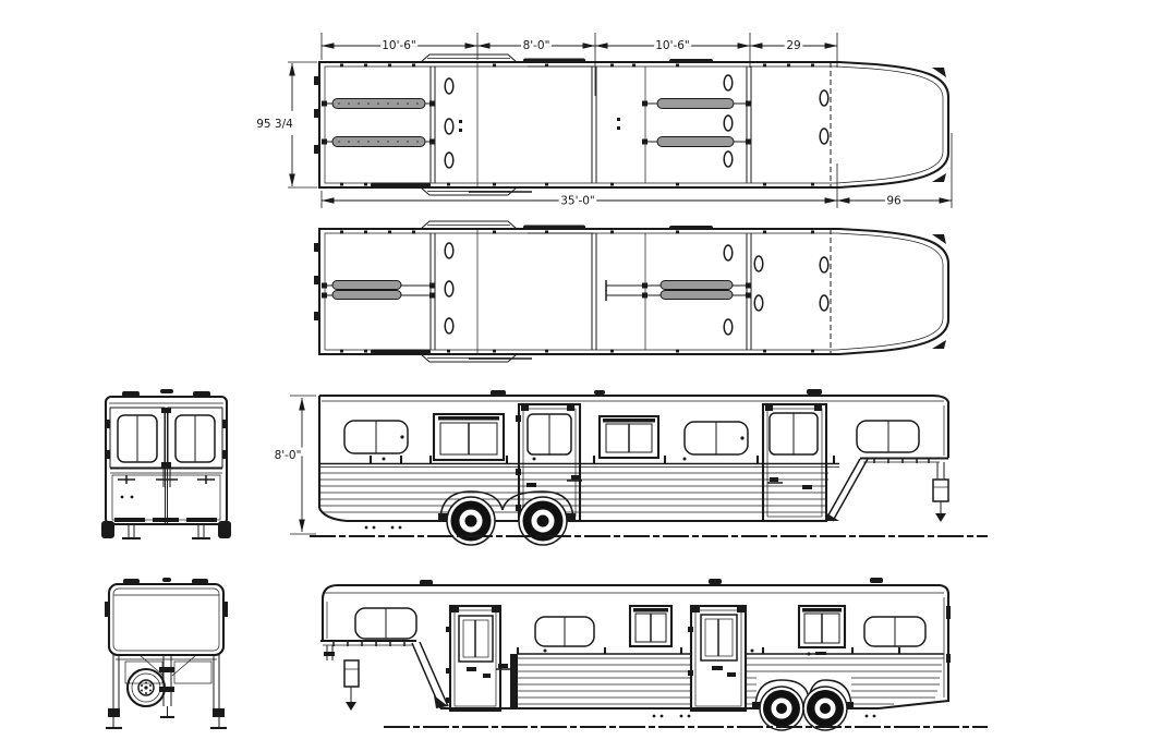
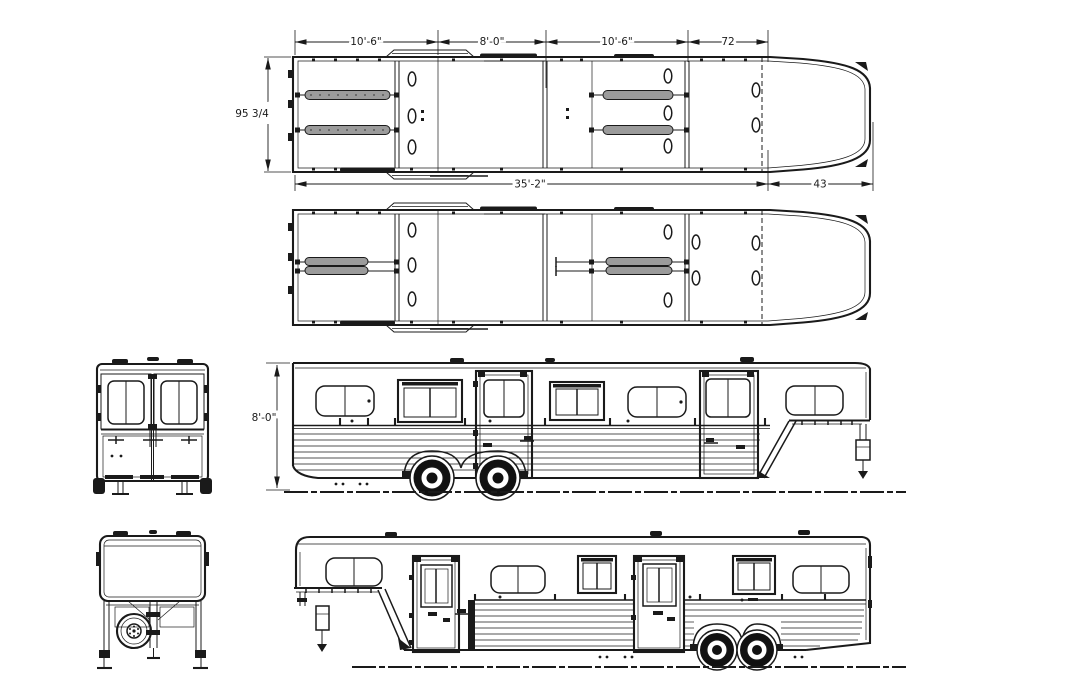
  10'-6"
  8'-0"
  10'-6"
- 29
+ 72
  95 3/4
- 35'-0"
+ 35'-2"
- 96
+ 43
  8'-0"
